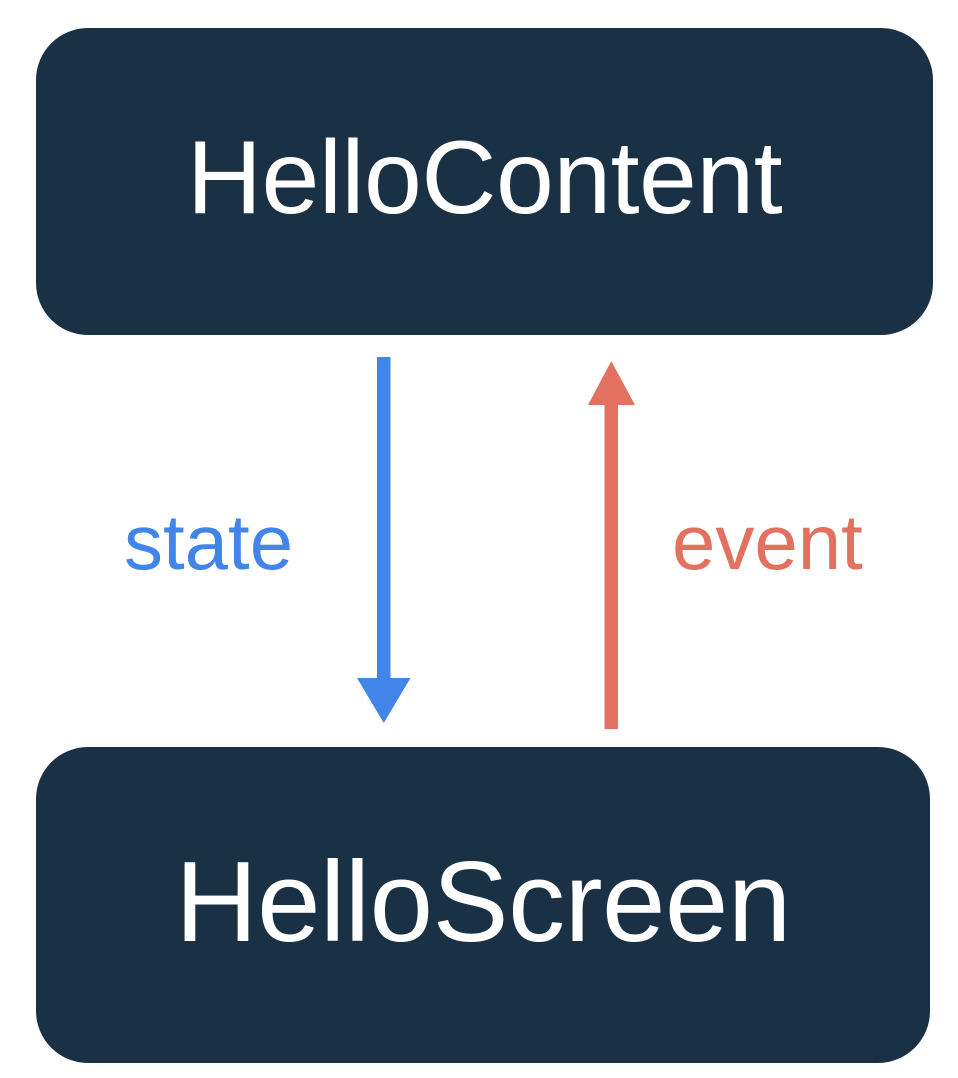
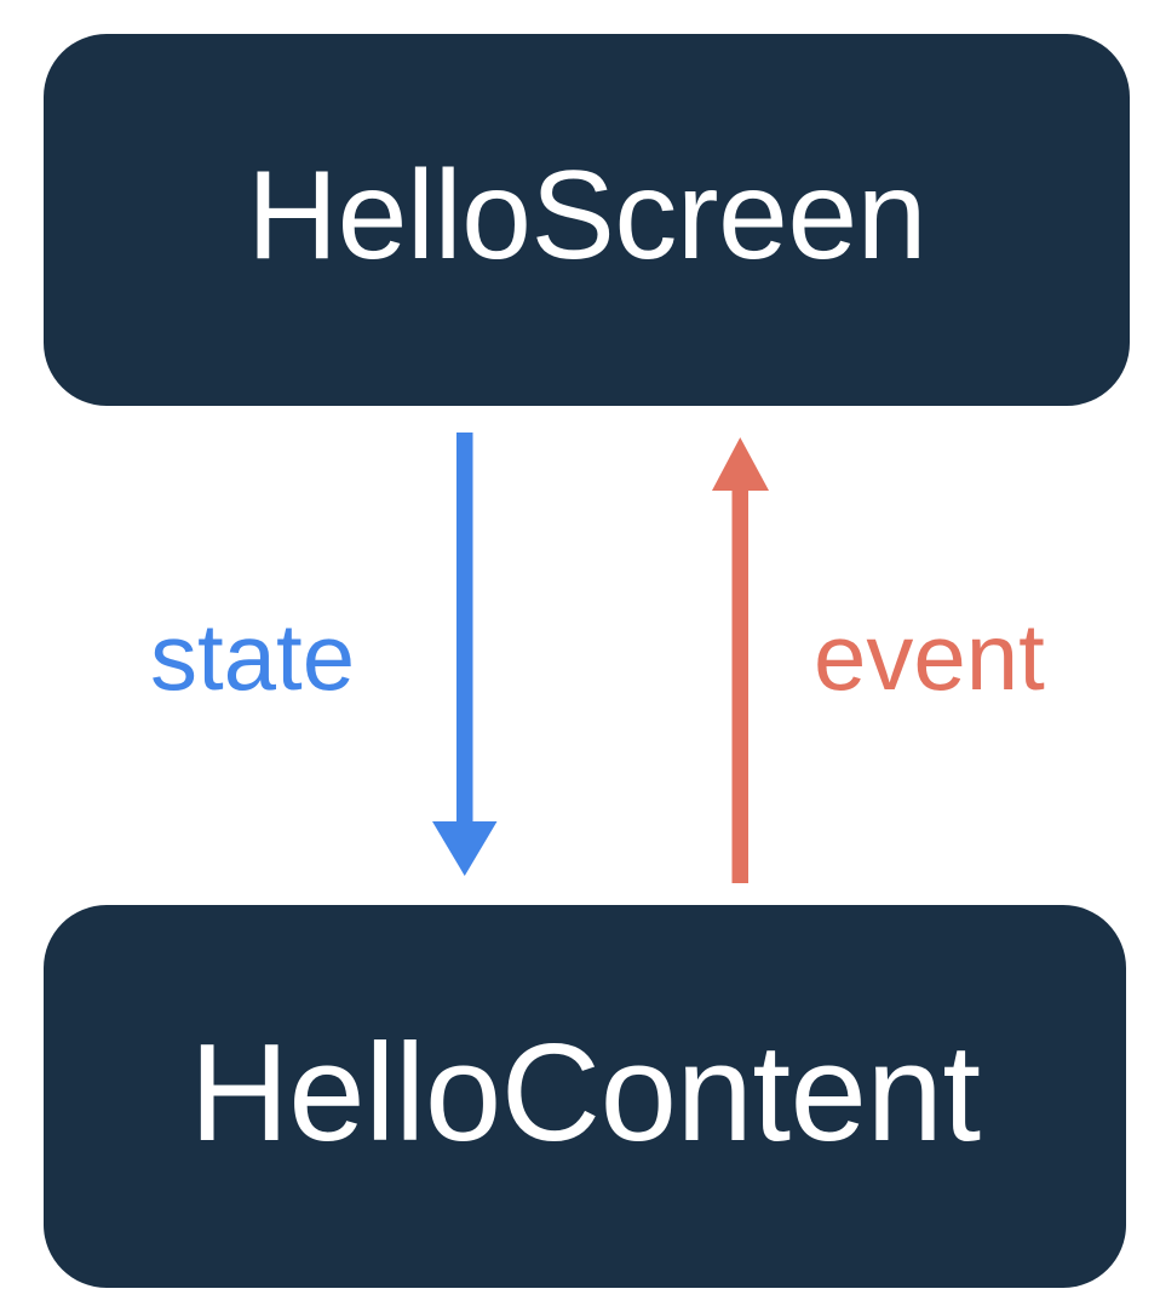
- HelloContent
+ HelloScreen
  state
  event
- HelloScreen
+ HelloContent
